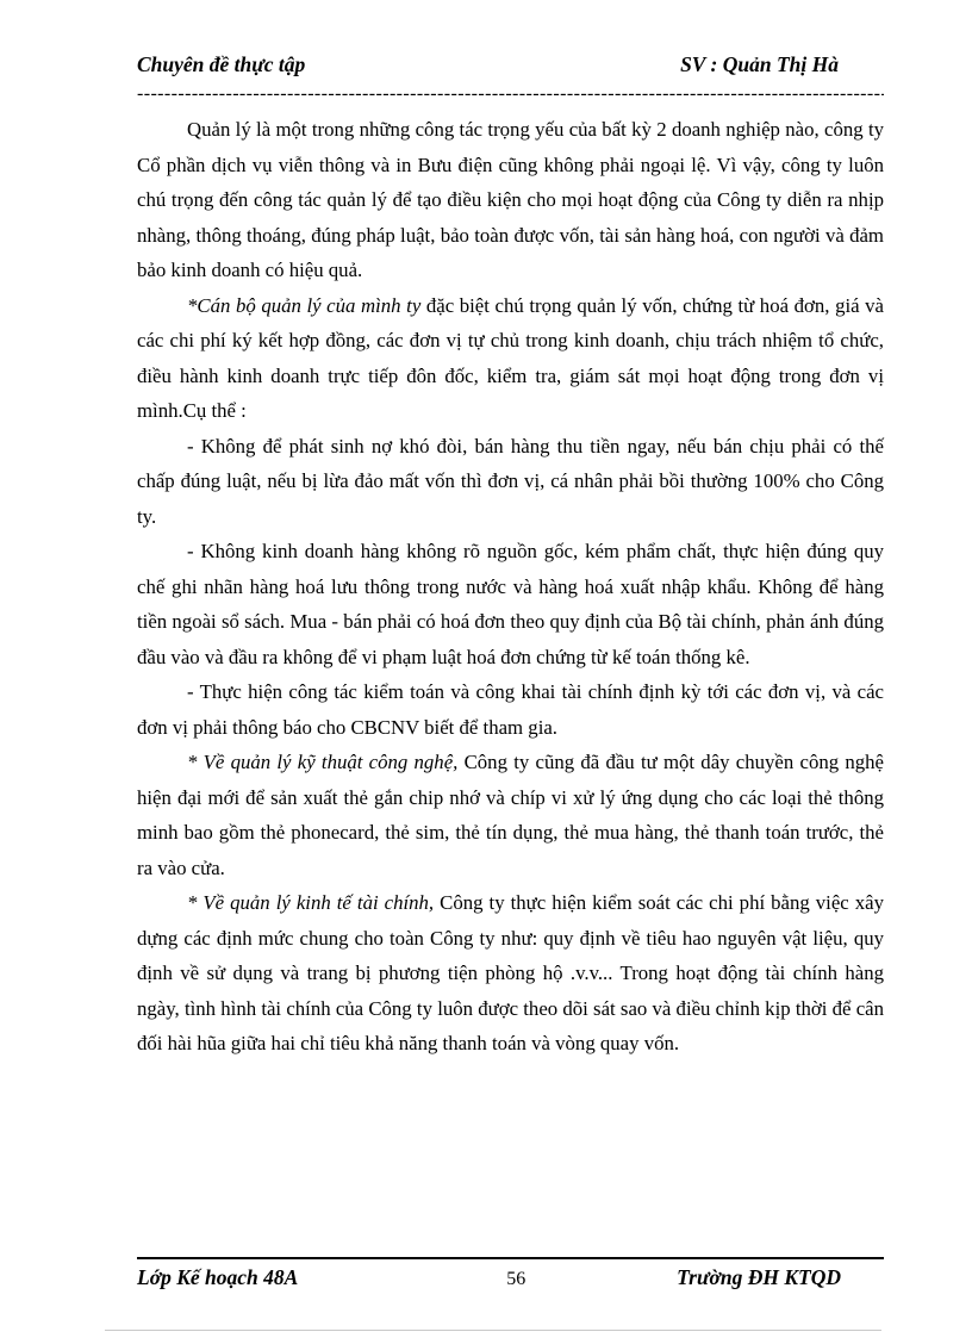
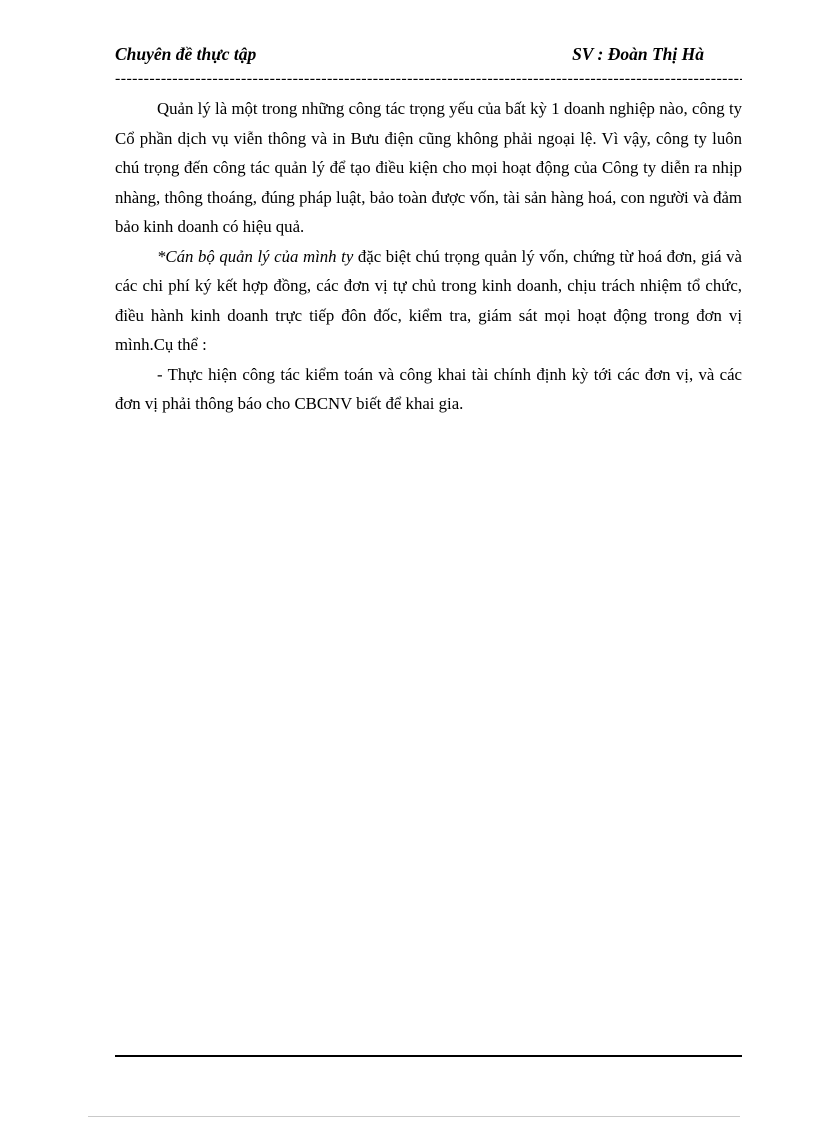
  Chuyên đề thực tập
- SV : Quản Thị Hà
+ SV : Đoàn Thị Hà
  -------------------------------------------------------------------------------------------------------------
- Quản lý là một trong những công tác trọng yếu của bất kỳ 2 doanh nghiệp nào, công ty Cổ phần dịch vụ viễn thông và in Bưu điện cũng không phải ngoại lệ. Vì vậy, công ty luôn chú trọng đến công tác quản lý để tạo điều kiện cho mọi hoạt động của Công ty diễn ra nhịp nhàng, thông thoáng, đúng pháp luật, bảo toàn được vốn, tài sản hàng hoá, con người và đảm bảo kinh doanh có hiệu quả.
+ Quản lý là một trong những công tác trọng yếu của bất kỳ 1 doanh nghiệp nào, công ty Cổ phần dịch vụ viễn thông và in Bưu điện cũng không phải ngoại lệ. Vì vậy, công ty luôn chú trọng đến công tác quản lý để tạo điều kiện cho mọi hoạt động của Công ty diễn ra nhịp nhàng, thông thoáng, đúng pháp luật, bảo toàn được vốn, tài sản hàng hoá, con người và đảm bảo kinh doanh có hiệu quả.
  *Cán bộ quản lý của mình ty đặc biệt chú trọng quản lý vốn, chứng từ hoá đơn, giá và các chi phí ký kết hợp đồng, các đơn vị tự chủ trong kinh doanh, chịu trách nhiệm tổ chức, điều hành kinh doanh trực tiếp đôn đốc, kiểm tra, giám sát mọi hoạt động trong đơn vị mình.Cụ thể :
- - Không để phát sinh nợ khó đòi, bán hàng thu tiền ngay, nếu bán chịu phải có thế chấp đúng luật, nếu bị lừa đảo mất vốn thì đơn vị, cá nhân phải bồi thường 100% cho Công ty.
- - Không kinh doanh hàng không rõ nguồn gốc, kém phẩm chất, thực hiện đúng quy chế ghi nhãn hàng hoá lưu thông trong nước và hàng hoá xuất nhập khẩu. Không để hàng tiền ngoài sổ sách. Mua - bán phải có hoá đơn theo quy định của Bộ tài chính, phản ánh đúng đầu vào và đầu ra không để vi phạm luật hoá đơn chứng từ kế toán thống kê.
- - Thực hiện công tác kiểm toán và công khai tài chính định kỳ tới các đơn vị, và các đơn vị phải thông báo cho CBCNV biết để tham gia.
+ - Thực hiện công tác kiểm toán và công khai tài chính định kỳ tới các đơn vị, và các đơn vị phải thông báo cho CBCNV biết để khai gia.
- * Về quản lý kỹ thuật công nghệ, Công ty cũng đã đầu tư một dây chuyền công nghệ hiện đại mới để sản xuất thẻ gắn chip nhớ và chíp vi xử lý ứng dụng cho các loại thẻ thông minh bao gồm thẻ phonecard, thẻ sim, thẻ tín dụng, thẻ mua hàng, thẻ thanh toán trước, thẻ ra vào cửa.
- * Về quản lý kinh tế tài chính, Công ty thực hiện kiểm soát các chi phí bằng việc xây dựng các định mức chung cho toàn Công ty như: quy định về tiêu hao nguyên vật liệu, quy định về sử dụng và trang bị phương tiện phòng hộ .v.v... Trong hoạt động tài chính hàng ngày, tình hình tài chính của Công ty luôn được theo dõi sát sao và điều chỉnh kịp thời để cân đối hài hũa giữa hai chỉ tiêu khả năng thanh toán và vòng quay vốn.
- Lớp Kế hoạch 48A
- 56
- Trường ĐH KTQD
